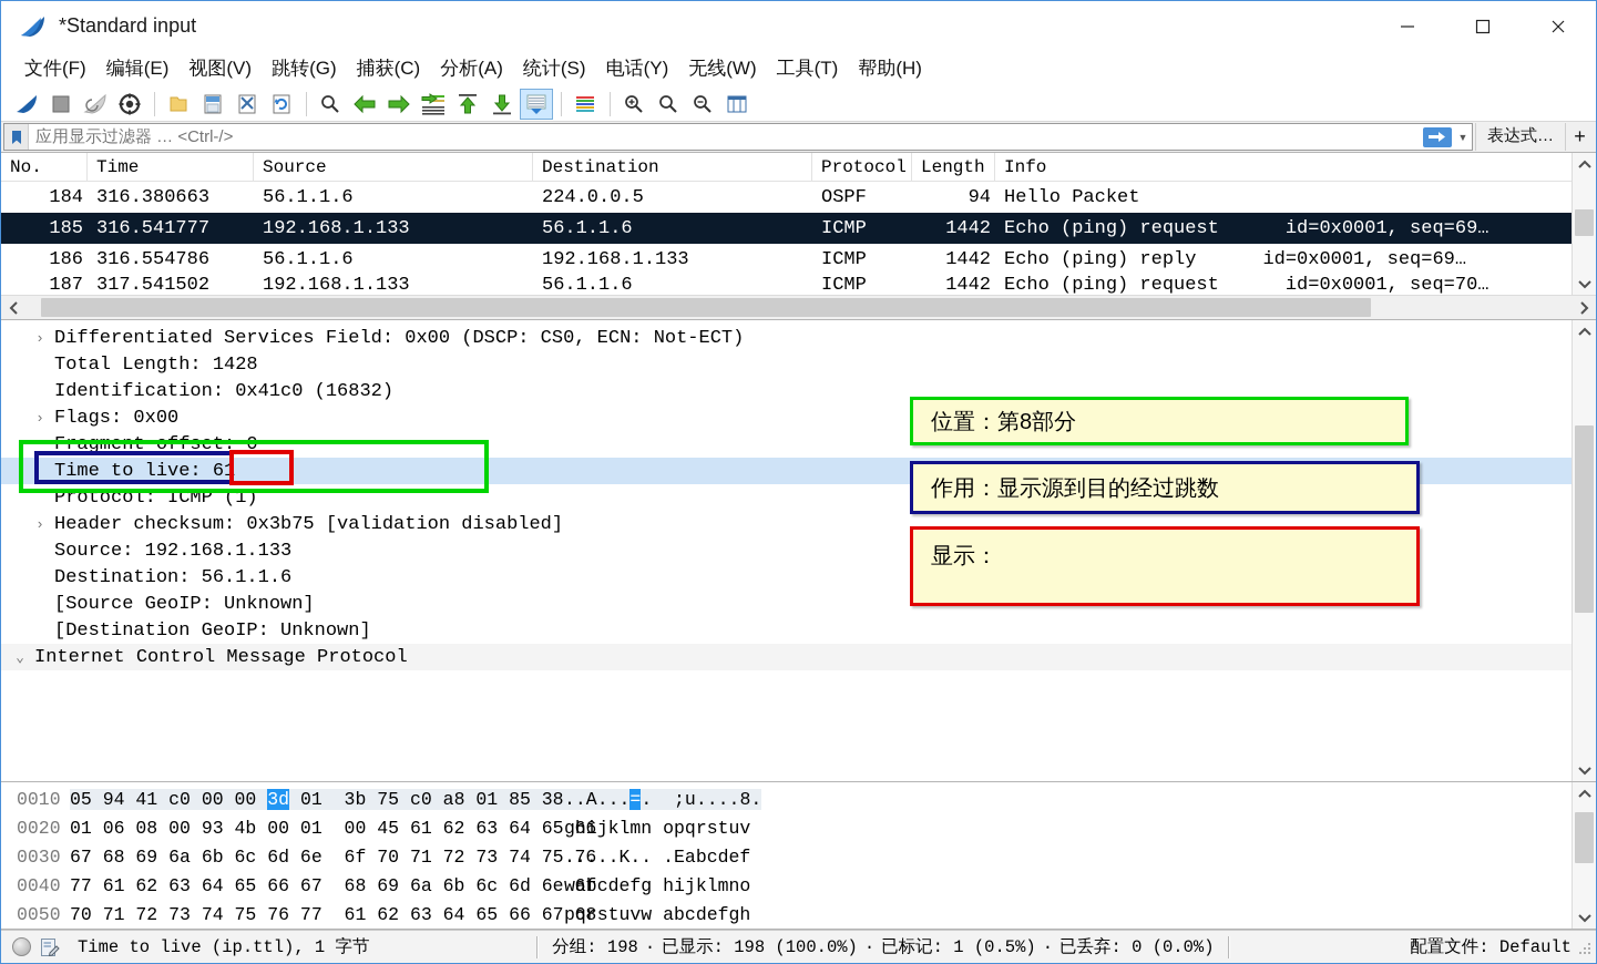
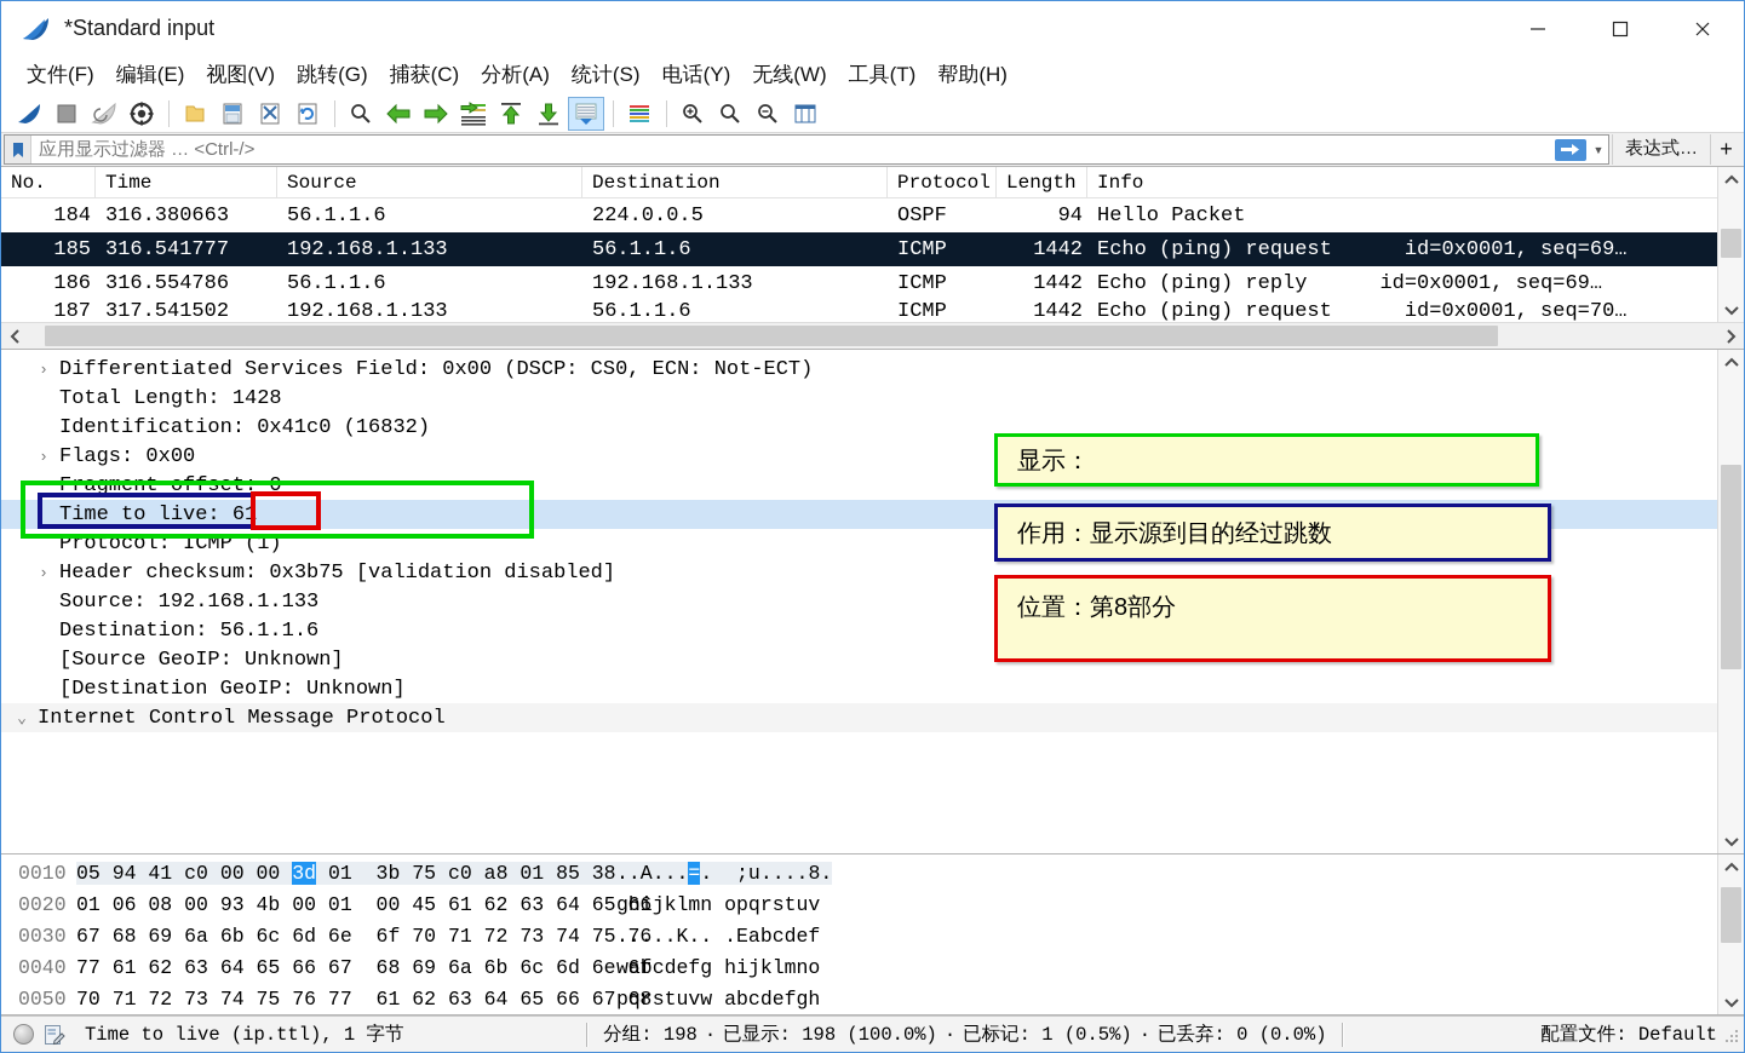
  *Standard input
  文件(F)
  编辑(E)
  视图(V)
  跳转(G)
  捕获(C)
  分析(A)
  统计(S)
  电话(Y)
  无线(W)
  工具(T)
  帮助(H)
  应用显示过滤器 … <Ctrl-/>
  ▼
  表达式…
  +
  No.
  Time
  Source
  Destination
  Protocol
  Length
  Info
  184
  316.380663
  56.1.1.6
  224.0.0.5
  OSPF
  94
  Hello Packet
  185
  316.541777
  192.168.1.133
  56.1.1.6
  ICMP
  1442
  Echo (ping) request id=0x0001, seq=69…
  186
  316.554786
  56.1.1.6
  192.168.1.133
  ICMP
  1442
  Echo (ping) reply id=0x0001, seq=69…
  187
  317.541502
  192.168.1.133
  56.1.1.6
  ICMP
  1442
  Echo (ping) request id=0x0001, seq=70…
  ›
  Differentiated Services Field: 0x00 (DSCP: CS0, ECN: Not-ECT)
  Total Length: 1428
  Identification: 0x41c0 (16832)
  ›
  Flags: 0x00
  Fragment offset: 0
  Time to live: 61
  Protocol: ICMP (1)
  ›
  Header checksum: 0x3b75 [validation disabled]
  Source: 192.168.1.133
  Destination: 56.1.1.6
  [Source GeoIP: Unknown]
  [Destination GeoIP: Unknown]
  ⌄
  Internet Control Message Protocol
- 位置：第8部分
+ 显示：
  作用：显示源到目的经过跳数
- 显示：
+ 位置：第8部分
  0010
  05 94 41 c0 00 00 3d 01 3b 75 c0 a8 01 85 38
  ..A...=. ;u....8.
  0020
  01 06 08 00 93 4b 00 01 00 45 61 62 63 64
  ghijklmn opqrstuv
  0030
  67 68 69 6a 6b 6c 6d 6e 6f 70 71 72 73 74
  .....K.. .Eabcdef
  0040
  77 61 62 63 64 65 66 67 68 69 6a 6b 6c 6d
  wabcdefg hijklmno
  0050
  70 71 72 73 74 75 76 77 61 62 63 64 65 66
  pqrstuvw abcdefgh
  Time to live (ip.ttl), 1 字节
  分组: 198 · 已显示: 198 (100.0%) · 已标记: 1 (0.5%) · 已丢弃: 0 (0.0%)
  配置文件: Default
